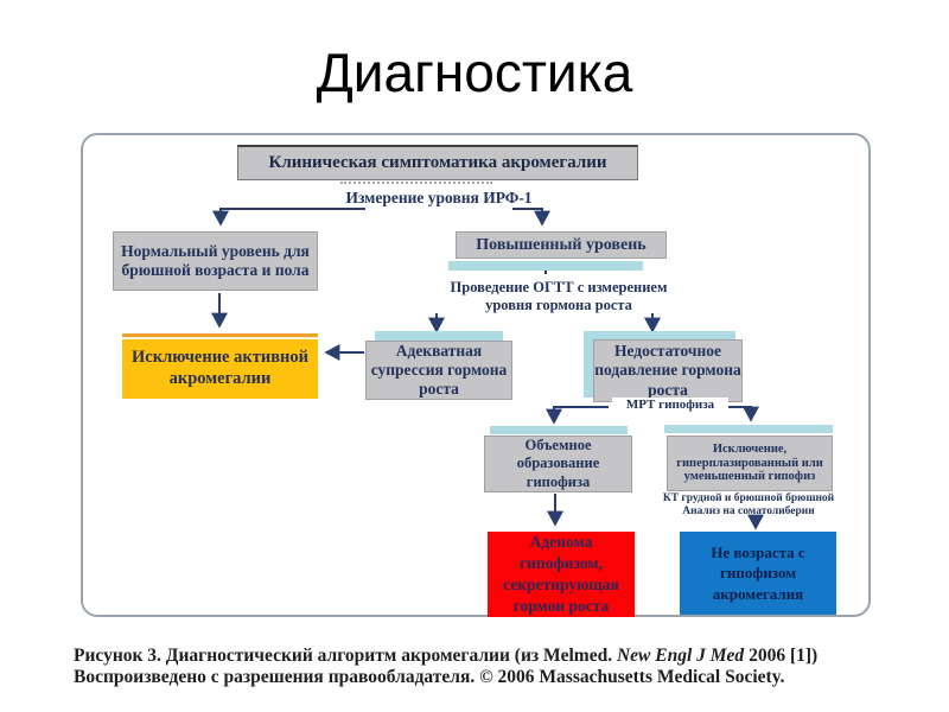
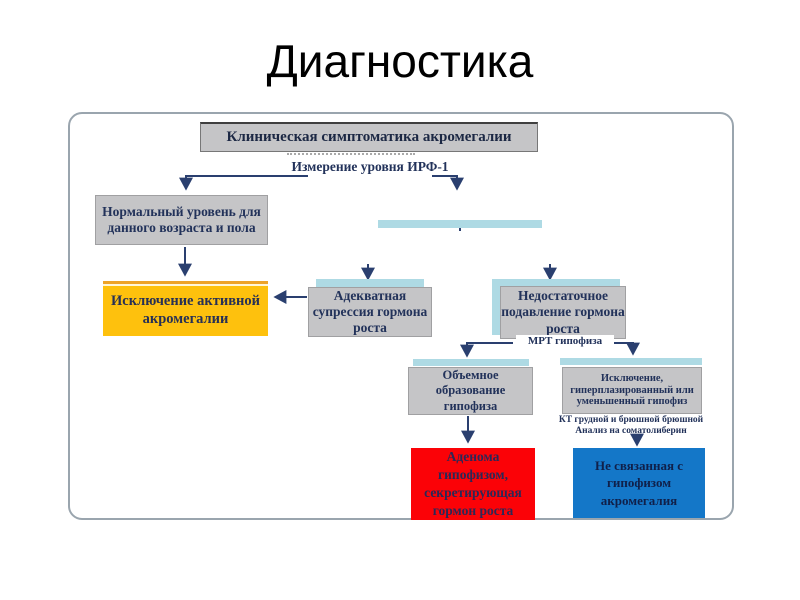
  Диагностика
  Клиническая симптоматика акромегалии
  Измерение уровня ИРФ-1
- Нормальный уровень для брюшной возраста и пола
+ Нормальный уровень для данного возраста и пола
- Повышенный уровень
- Проведение ОГТТ с измерением уровня гормона роста
  Исключение активной акромегалии
  Адекватная супрессия гормона роста
  Недостаточное подавление гормона роста
  МРТ гипофиза
  Объемное образование гипофиза
  Исключение, гиперплазированный или уменьшенный гипофиз
  КТ грудной и брюшной брюшной
  Анализ на соматолиберин
  Аденома гипофизом, секретирующая гормон роста
- Не возраста с гипофизом акромегалия
+ Не связанная с гипофизом акромегалия
- Рисунок 3. Диагностический алгоритм акромегалии (из Melmed. New Engl J Med 2006 [1]) Воспроизведено с разрешения правообладателя. © 2006 Massachusetts Medical Society.
